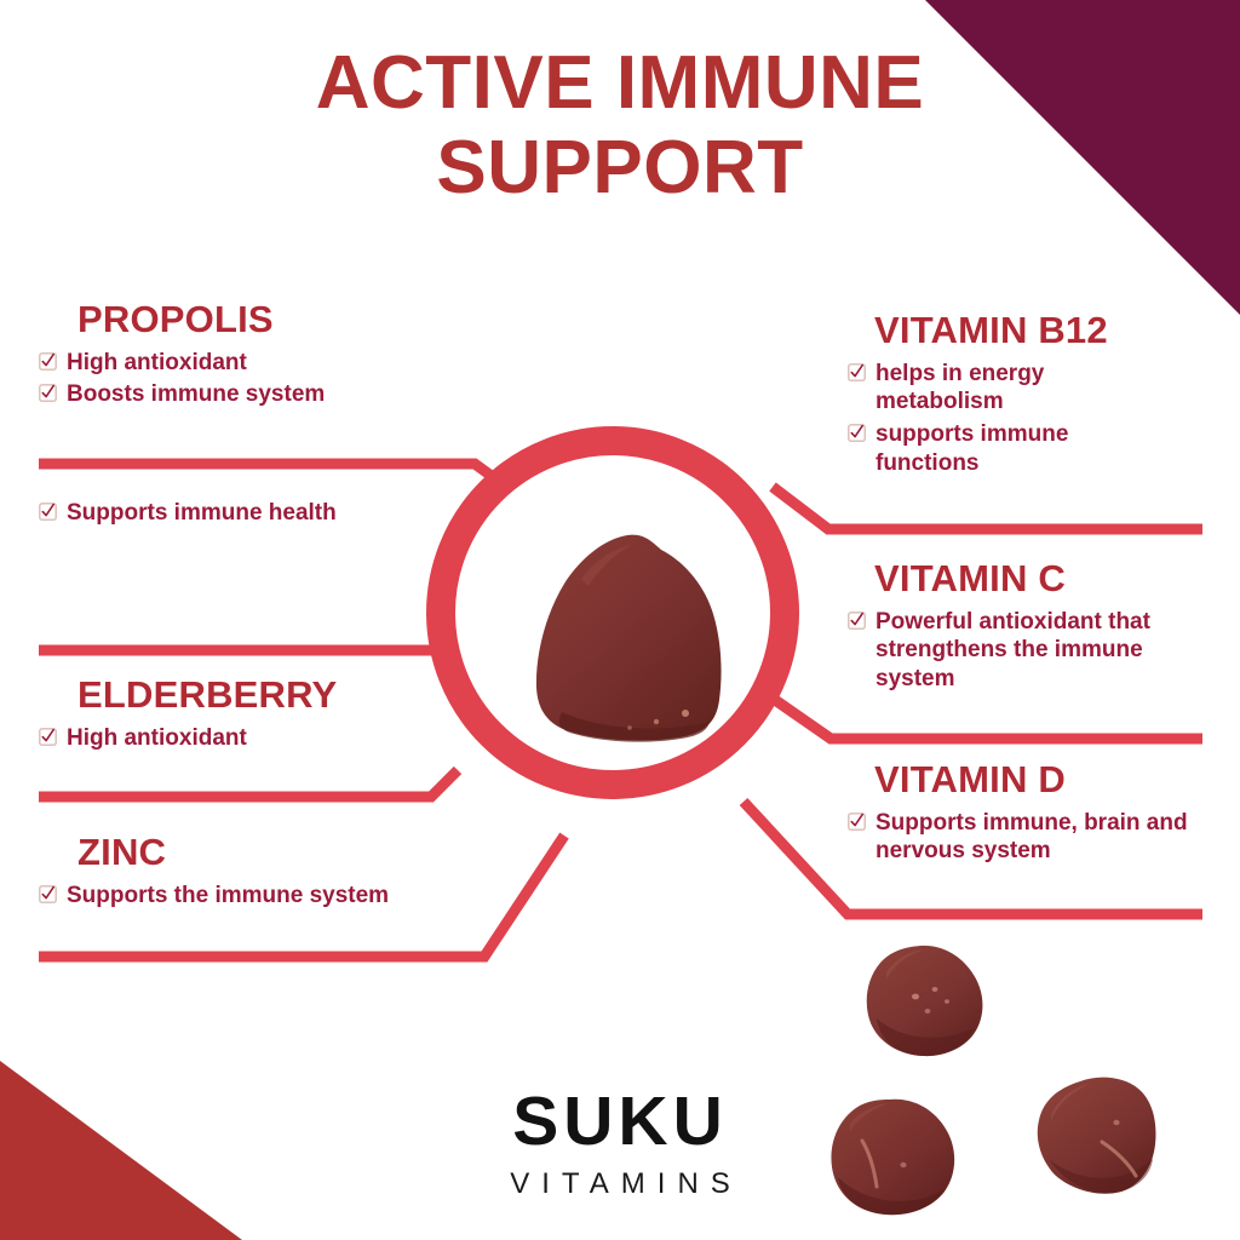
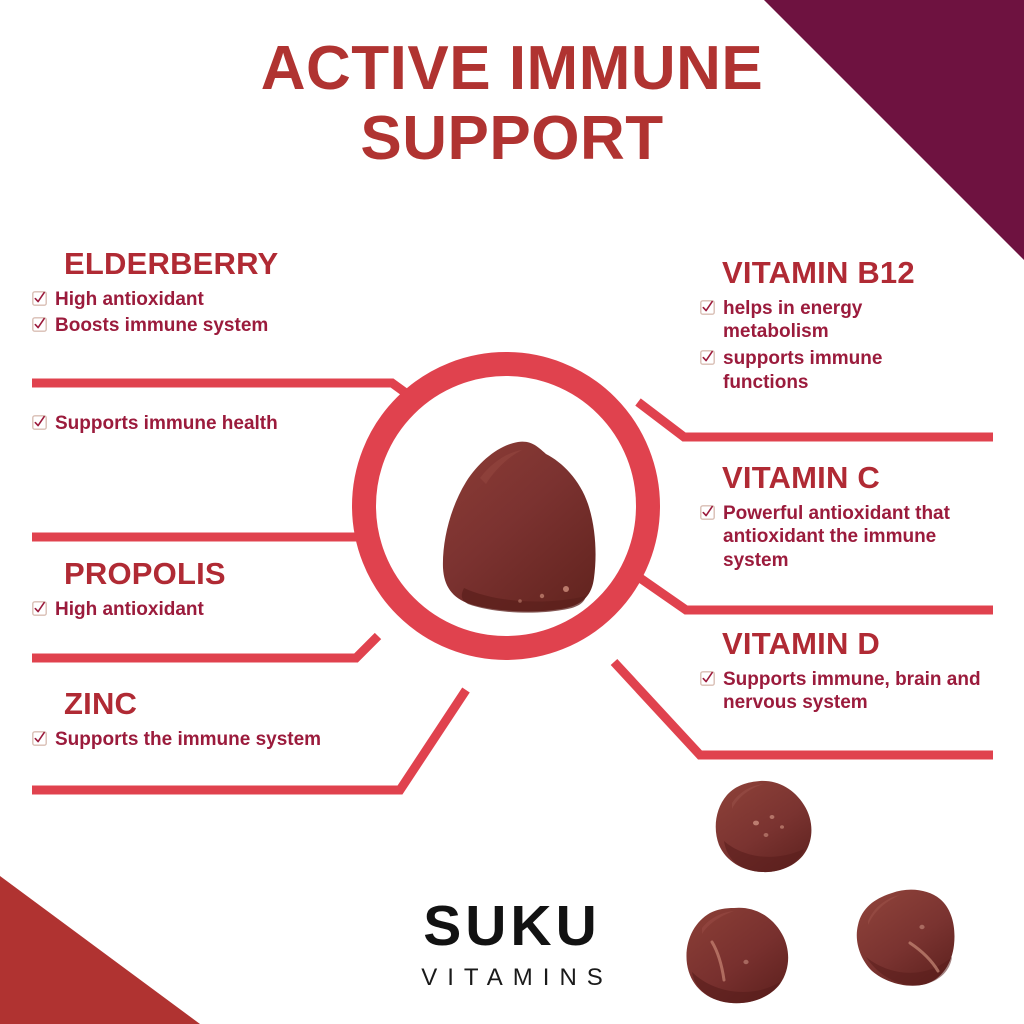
  ACTIVE IMMUNE
  SUPPORT
- PROPOLIS
+ ELDERBERRY
  High antioxidant
  Boosts immune system
  Supports immune health
- ELDERBERRY
+ PROPOLIS
  High antioxidant
  ZINC
  Supports the immune system
  VITAMIN B12
  helps in energy metabolism
  supports immune functions
  VITAMIN C
- Powerful antioxidant that strengthens the immune system
+ Powerful antioxidant that antioxidant the immune system
  VITAMIN D
  Supports immune, brain and nervous system
  SUKU
  VITAMINS
